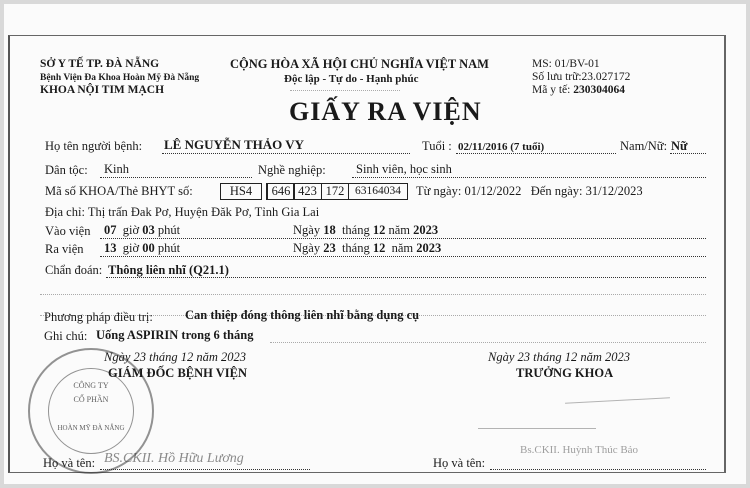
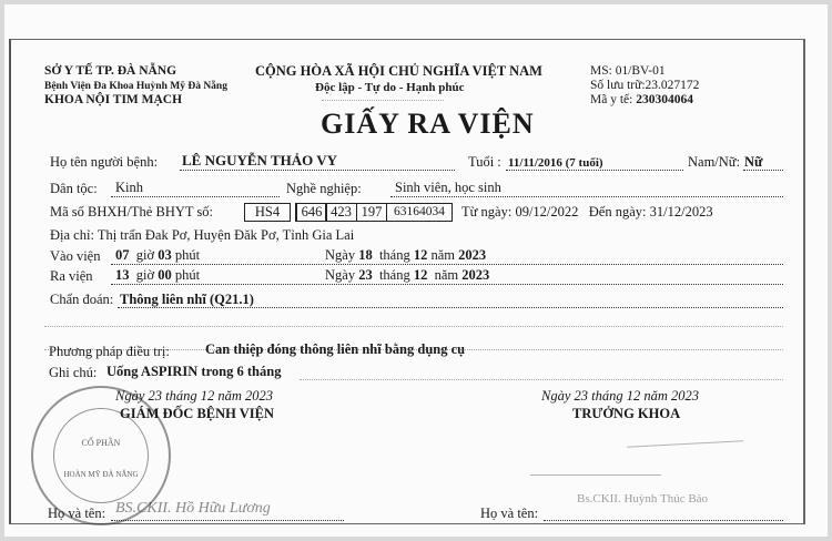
  SỞ Y TẾ TP. ĐÀ NẴNG
- Bệnh Viện Đa Khoa Hoàn Mỹ Đà Nẵng
+ Bệnh Viện Đa Khoa Huỳnh Mỹ Đà Nẵng
  KHOA NỘI TIM MẠCH
  CỘNG HÒA XÃ HỘI CHỦ NGHĨA VIỆT NAM
  Độc lập - Tự do - Hạnh phúc
  GIẤY RA VIỆN
  MS: 01/BV-01
  Số lưu trữ:23.027172
  Mã y tế: 230304064
  Họ tên người bệnh:
  LÊ NGUYỄN THẢO VY
  Tuổi :
- 02/11/2016 (7 tuổi)
+ 11/11/2016 (7 tuổi)
  Nam/Nữ:
  Nữ
  Dân tộc:
  Kinh
  Nghề nghiệp:
  Sinh viên, học sinh
- Mã số KHOA/Thẻ BHYT số:
+ Mã số BHXH/Thẻ BHYT số:
  HS4
  646
  423
- 172
+ 197
  63164034
- Từ ngày: 01/12/2022 Đến ngày: 31/12/2023
+ Từ ngày: 09/12/2022 Đến ngày: 31/12/2023
  Địa chỉ: Thị trấn Đak Pơ, Huyện Đăk Pơ, Tỉnh Gia Lai
  Vào viện
  07 giờ 03 phút
  Ngày 18 tháng 12 năm 2023
  Ra viện
  13 giờ 00 phút
  Ngày 23 tháng 12 năm 2023
  Chẩn đoán:
  Thông liên nhĩ (Q21.1)
  Phương pháp điều trị:
  Can thiệp đóng thông liên nhĩ bằng dụng cụ
  Ghi chú:
  Uống ASPIRIN trong 6 tháng
- CÔNG TY
  CỔ PHẦN
  HOÀN MỸ ĐÀ NẴNG
  Ngày 23 tháng 12 năm 2023
  GIÁM ĐỐC BỆNH VIỆN
  Họ và tên:
  BS.CKII. Hồ Hữu Lương
  Ngày 23 tháng 12 năm 2023
  TRƯỞNG KHOA
  Họ và tên:
  Bs.CKII. Huỳnh Thúc Bảo
